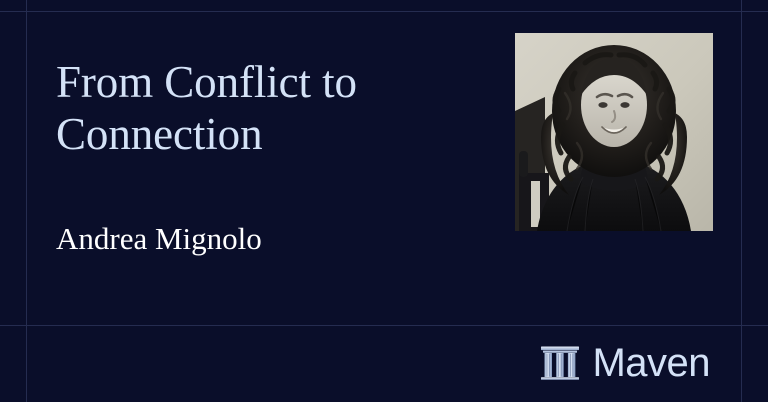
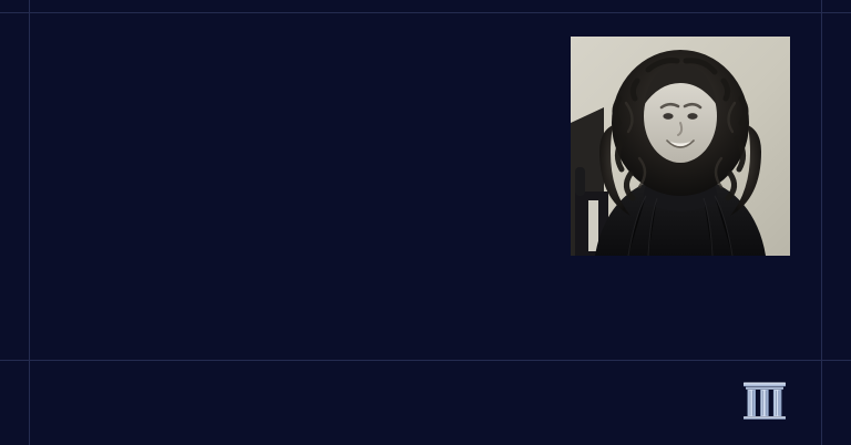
- From Conflict to Connection
- Andrea Mignolo
- Maven
